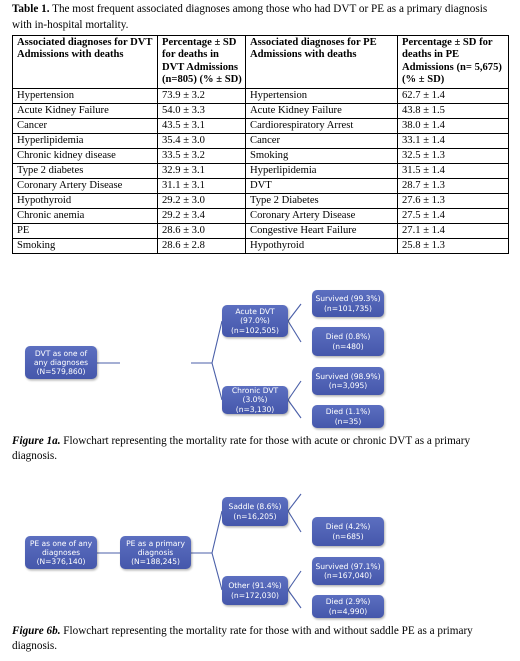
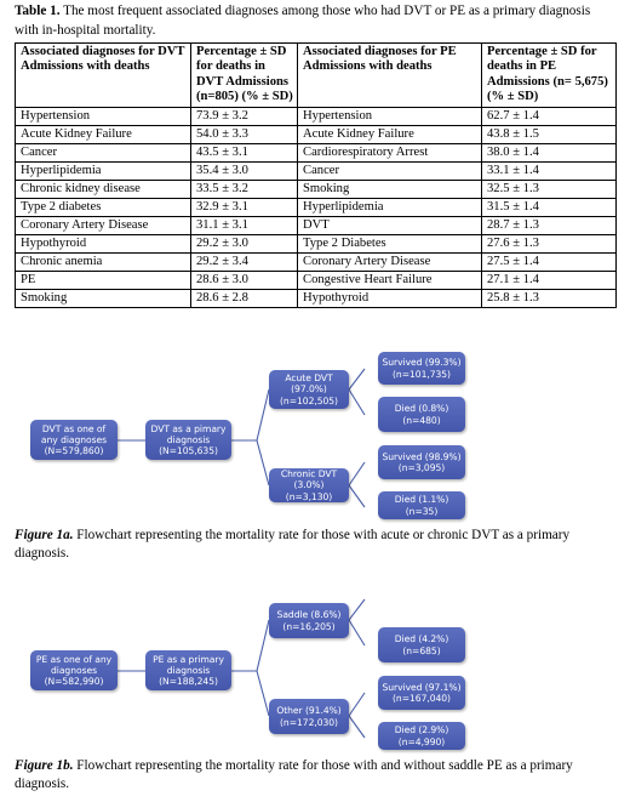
  Table 1. The most frequent associated diagnoses among those who had DVT or PE as a primary diagnosis with in-hospital mortality.
  Associated diagnoses for DVT Admissions with deaths	Percentage ± SD for deaths in DVT Admissions (n=805) (% ± SD)	Associated diagnoses for PE Admissions with deaths	Percentage ± SD for deaths in PE Admissions (n= 5,675) (% ± SD)
  Hypertension	73.9 ± 3.2	Hypertension	62.7 ± 1.4
  Acute Kidney Failure	54.0 ± 3.3	Acute Kidney Failure	43.8 ± 1.5
  Cancer	43.5 ± 3.1	Cardiorespiratory Arrest	38.0 ± 1.4
  Hyperlipidemia	35.4 ± 3.0	Cancer	33.1 ± 1.4
  Chronic kidney disease	33.5 ± 3.2	Smoking	32.5 ± 1.3
  Type 2 diabetes	32.9 ± 3.1	Hyperlipidemia	31.5 ± 1.4
  Coronary Artery Disease	31.1 ± 3.1	DVT	28.7 ± 1.3
  Hypothyroid	29.2 ± 3.0	Type 2 Diabetes	27.6 ± 1.3
  Chronic anemia	29.2 ± 3.4	Coronary Artery Disease	27.5 ± 1.4
  PE	28.6 ± 3.0	Congestive Heart Failure	27.1 ± 1.4
  Smoking	28.6 ± 2.8	Hypothyroid	25.8 ± 1.3
  DVT as one of any diagnoses (N=579,860)
+ DVT as a pimary diagnosis (N=105,635)
  Acute DVT (97.0%) (n=102,505)
  Chronic DVT (3.0%) (n=3,130)
  Survived (99.3%) (n=101,735)
  Died (0.8%) (n=480)
  Survived (98.9%) (n=3,095)
  Died (1.1%) (n=35)
  Figure 1a. Flowchart representing the mortality rate for those with acute or chronic DVT as a primary diagnosis.
- PE as one of any diagnoses (N=376,140)
+ PE as one of any diagnoses (N=582,990)
  PE as a primary diagnosis (N=188,245)
  Saddle (8.6%) (n=16,205)
  Other (91.4%) (n=172,030)
  Died (4.2%) (n=685)
  Survived (97.1%) (n=167,040)
  Died (2.9%) (n=4,990)
- Figure 6b. Flowchart representing the mortality rate for those with and without saddle PE as a primary diagnosis.
+ Figure 1b. Flowchart representing the mortality rate for those with and without saddle PE as a primary diagnosis.
